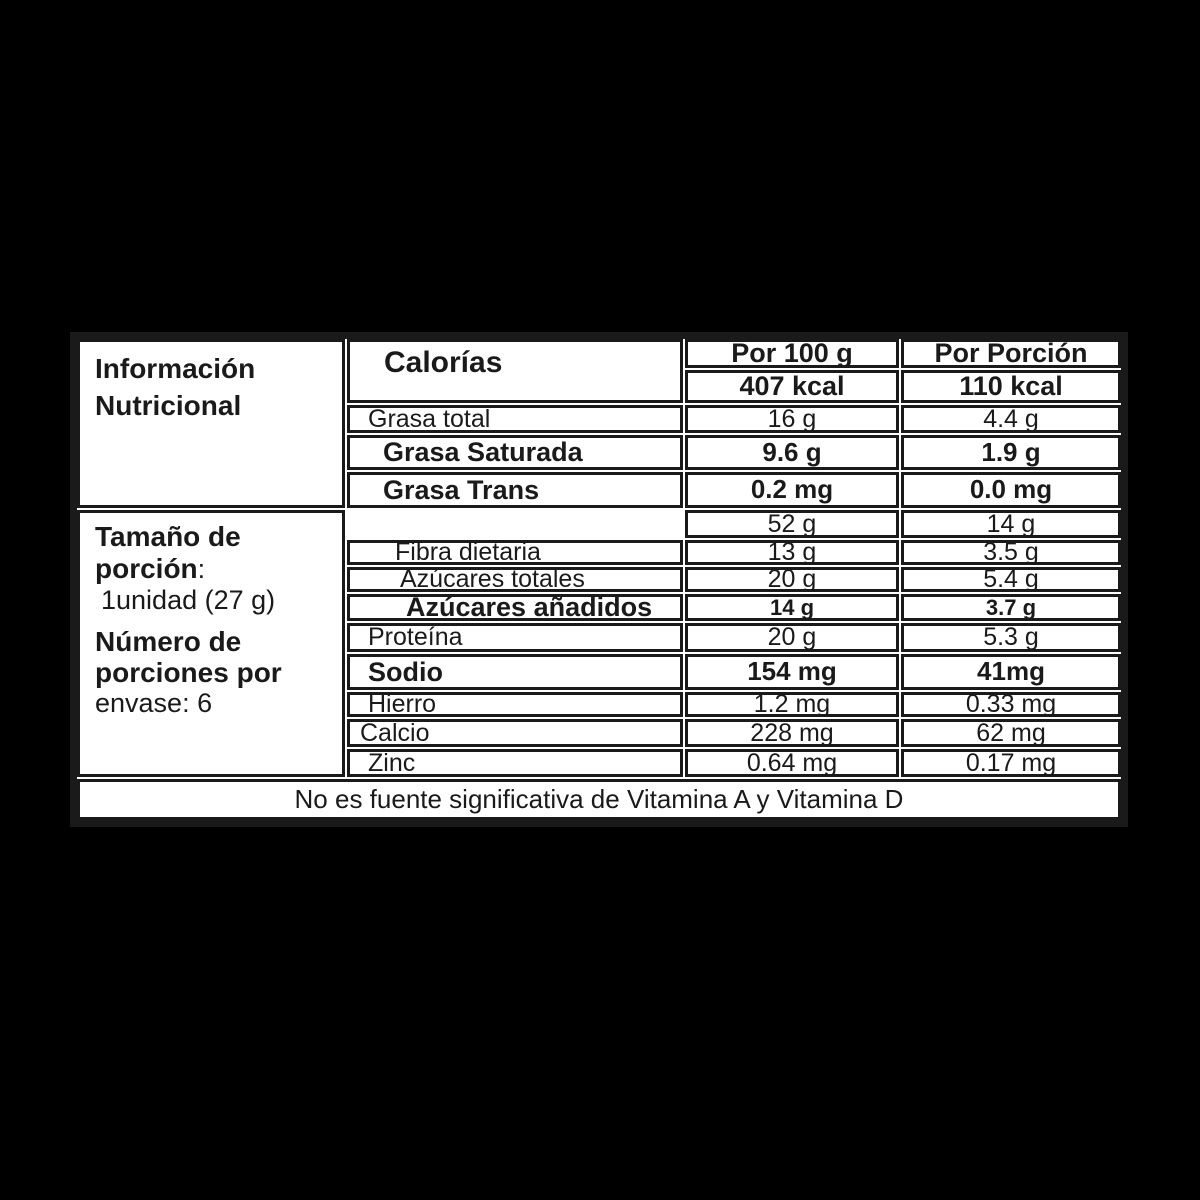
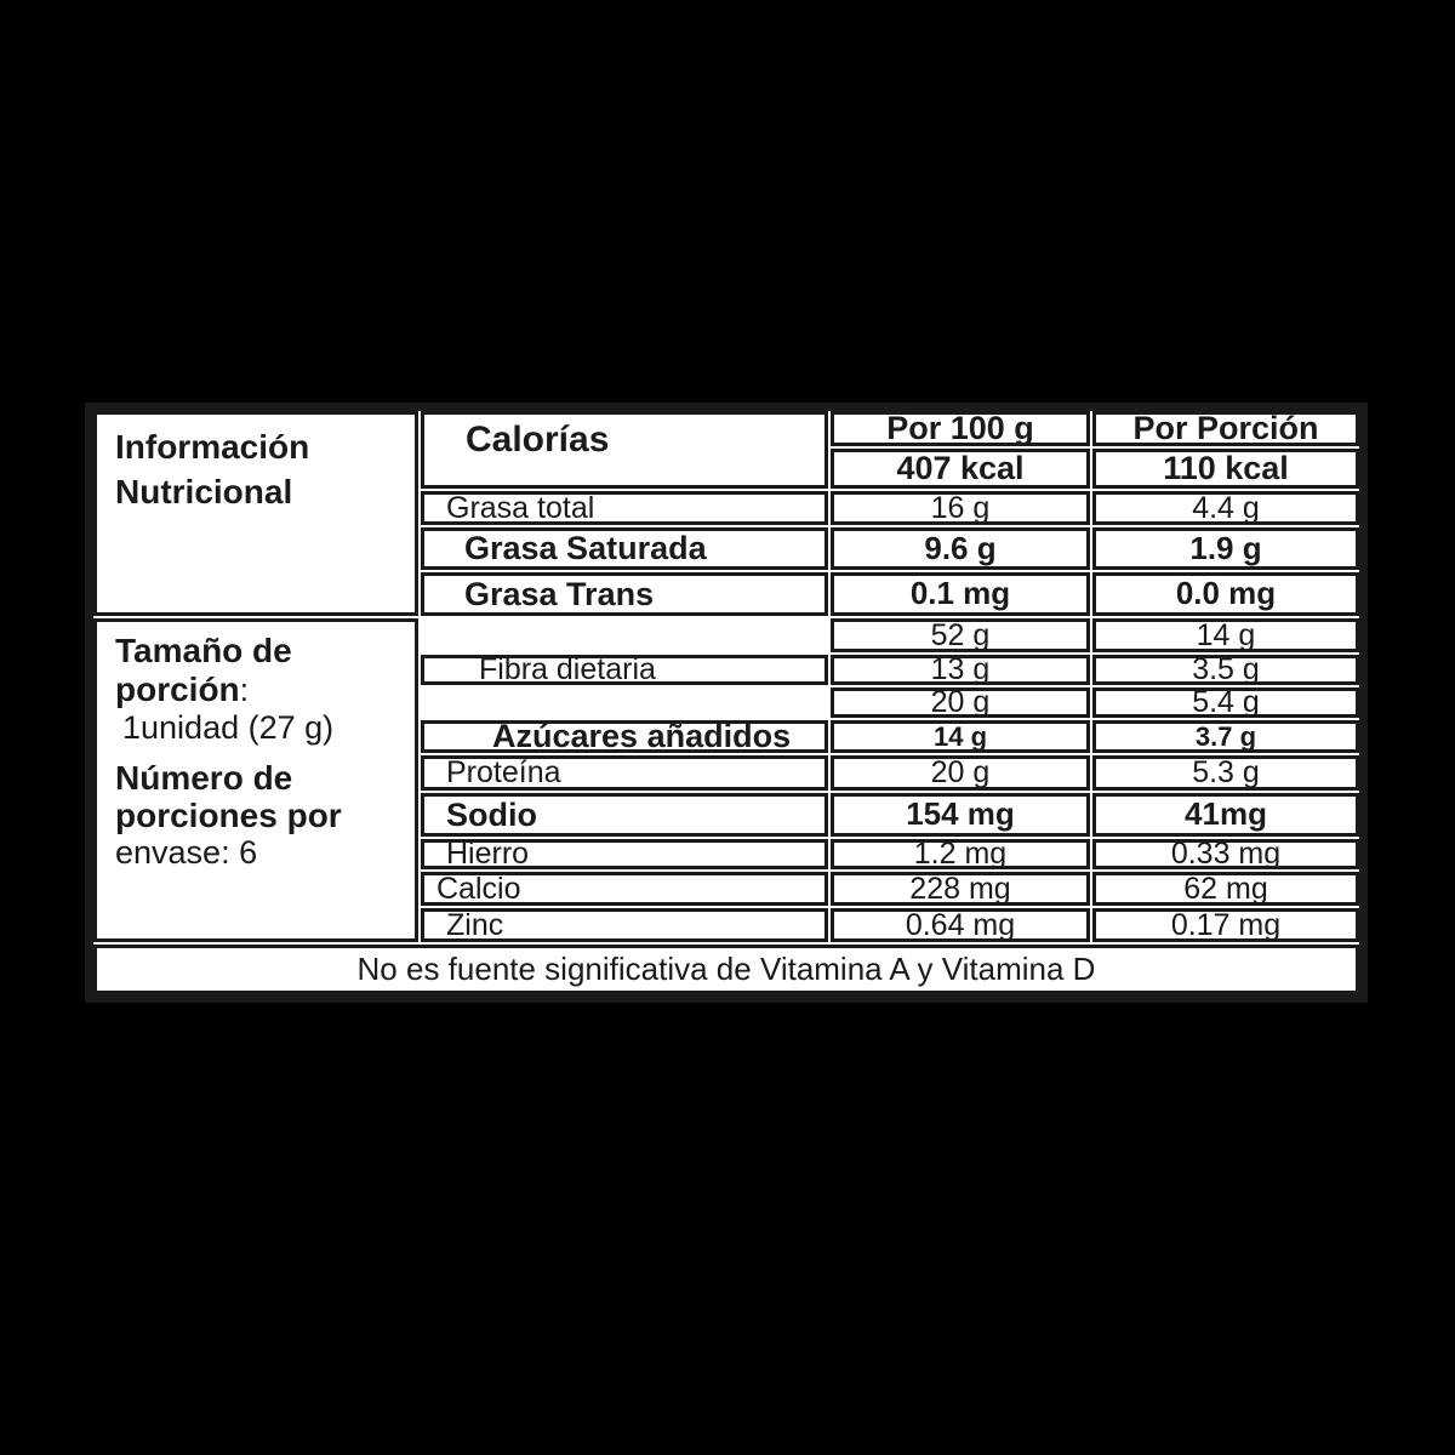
  Información
  Nutricional
  Calorías
  Por 100 g
  Por Porción
  407 kcal
  110 kcal
  Tamaño de porción:
  1unidad (27 g)
  Número de
  porciones por
  envase: 6
  Grasa total
  16 g
  4.4 g
  Grasa Saturada
  9.6 g
  1.9 g
  Grasa Trans
- 0.2 mg
+ 0.1 mg
  0.0 mg
  52 g
  14 g
  Fibra dietaria
  13 g
  3.5 g
- Azúcares totales
  20 g
  5.4 g
  Azúcares añadidos
  14 g
  3.7 g
  Proteína
  20 g
  5.3 g
  Sodio
  154 mg
  41mg
  Hierro
  1.2 mg
  0.33 mg
  Calcio
  228 mg
  62 mg
  Zinc
  0.64 mg
  0.17 mg
  No es fuente significativa de Vitamina A y Vitamina D
